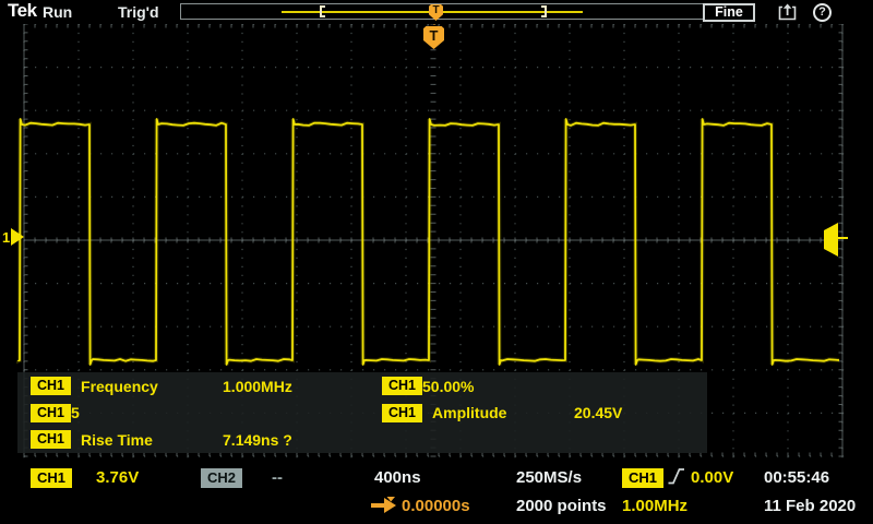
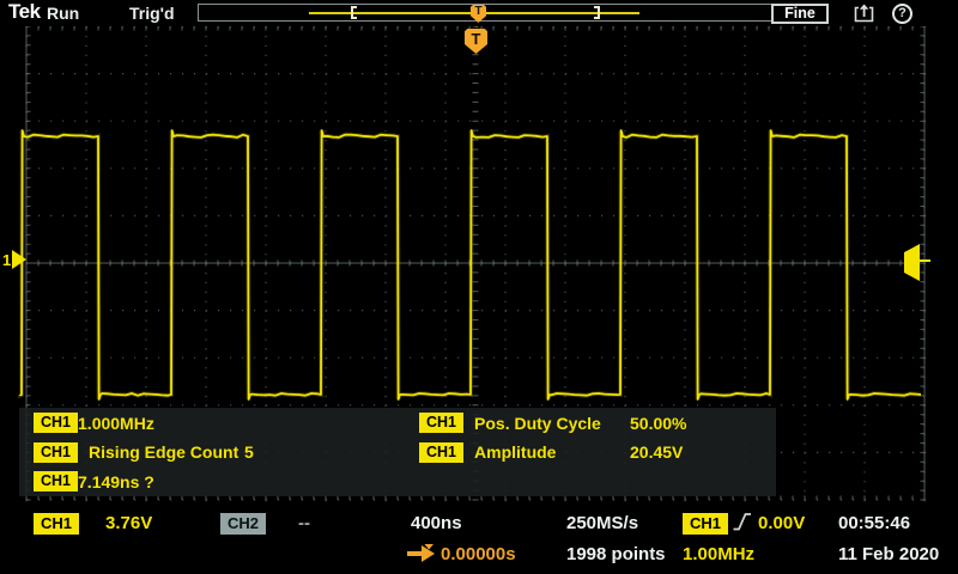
  T
  1
  CH1
- Frequency
  1.000MHz
  CH1
+ Rising Edge Count
  5
  CH1
- Rise Time
  7.149ns ?
  CH1
+ Pos. Duty Cycle
  50.00%
  CH1
  Amplitude
  20.45V
  Tek
  Run
  Trig'd
  T
  Fine
  ?
  CH1
  3.76V
  CH2
  --
  400ns
  250MS/s
  CH1
  0.00V
  00:55:46
  0.00000s
- 2000 points
+ 1998 points
  1.00MHz
  11 Feb 2020
